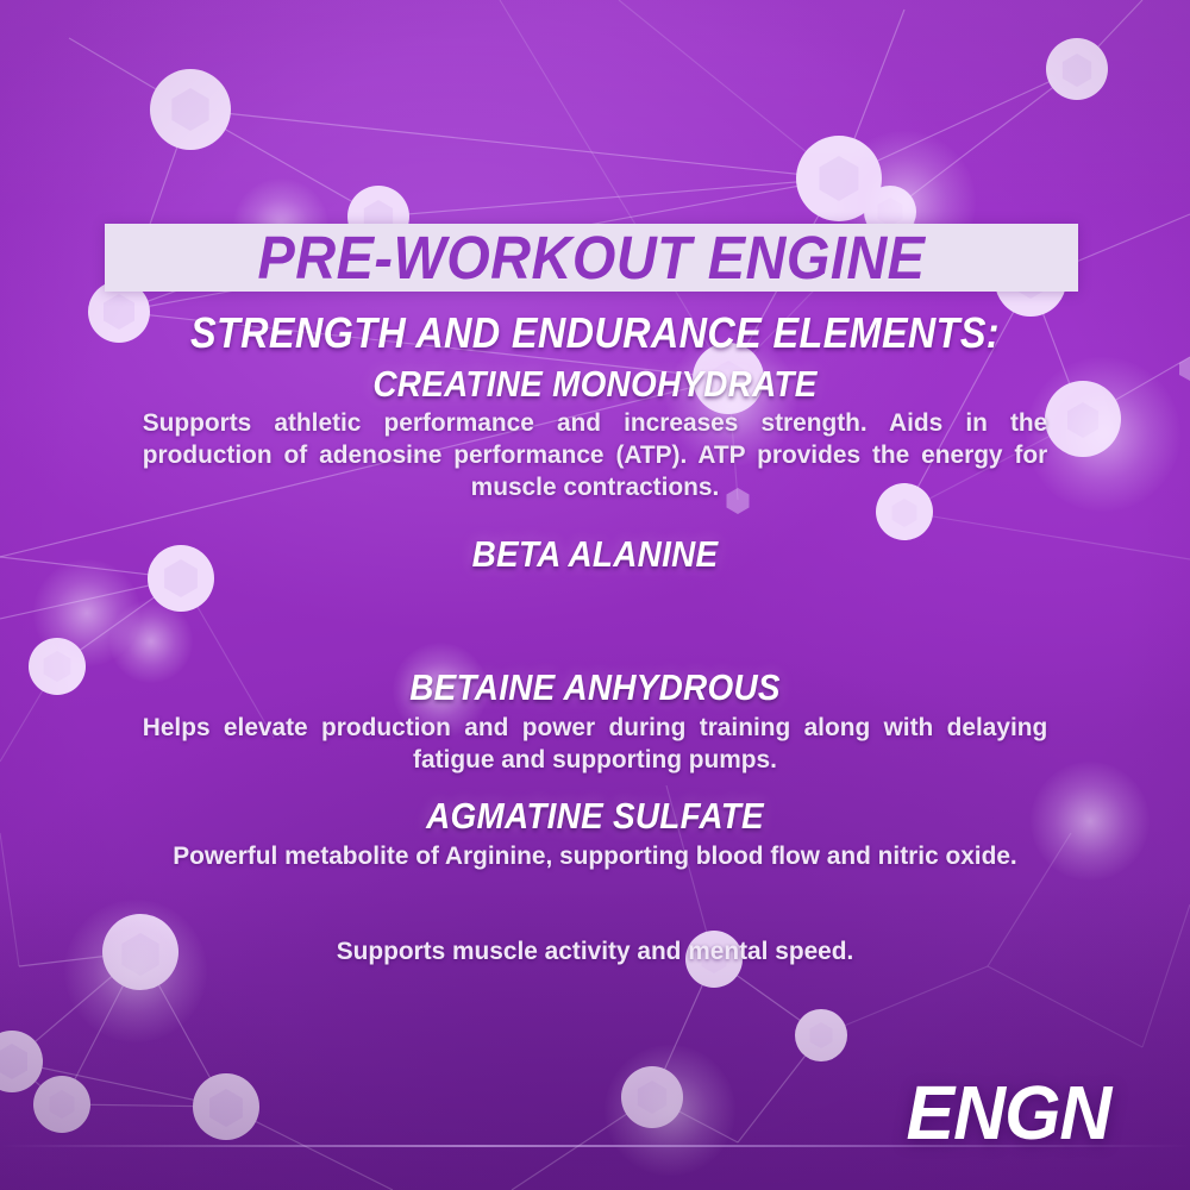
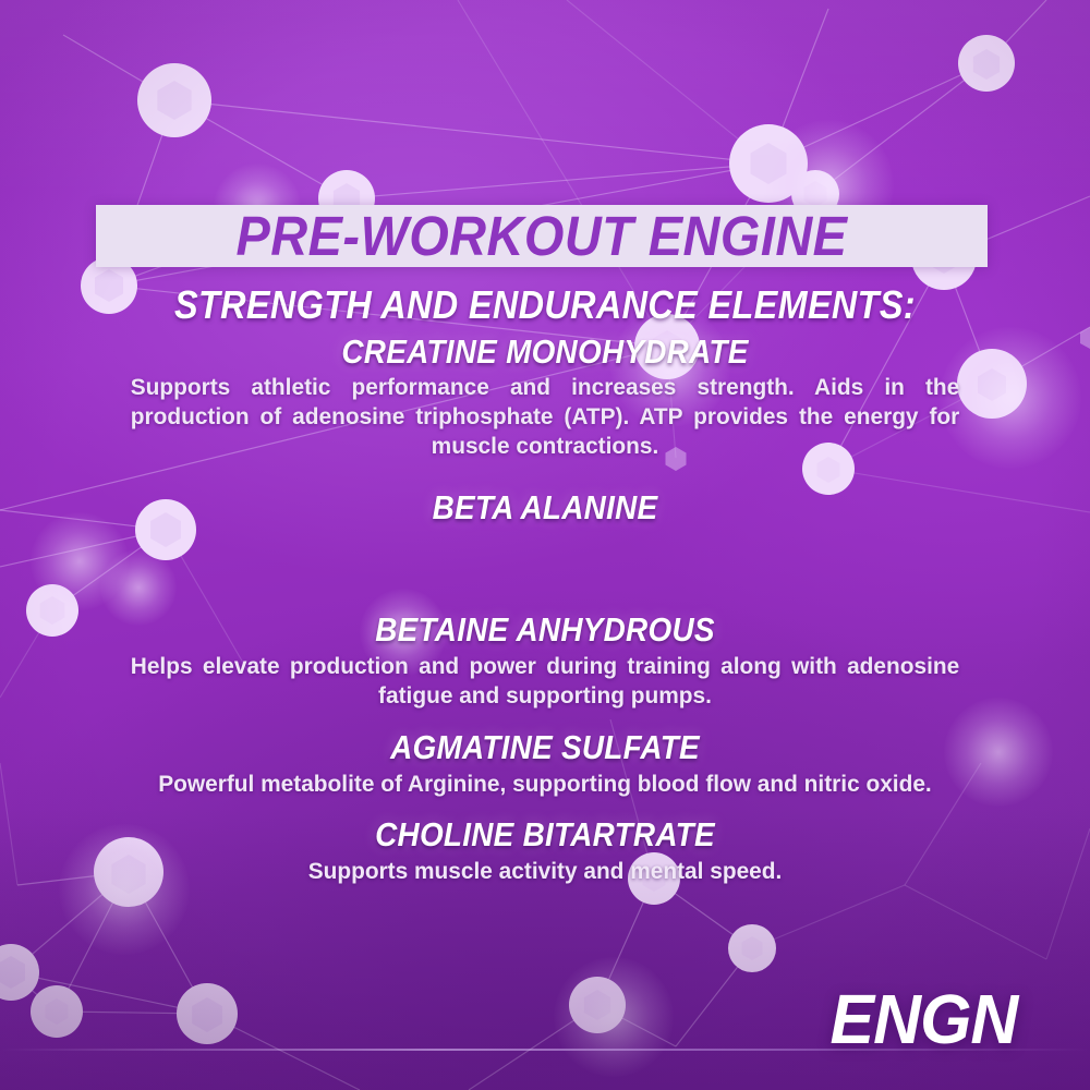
  PRE-WORKOUT ENGINE
  STRENGTH AND ENDURANCE ELEMENTS:
  CREATINE MONOHYDRATE
- Supports athletic performance and increases strength. Aids in the production of adenosine performance (ATP). ATP provides the energy for muscle contractions.
+ Supports athletic performance and increases strength. Aids in the production of adenosine triphosphate (ATP). ATP provides the energy for muscle contractions.
  BETA ALANINE
  BETAINE ANHYDROUS
- Helps elevate production and power during training along with delaying fatigue and supporting pumps.
+ Helps elevate production and power during training along with adenosine fatigue and supporting pumps.
  AGMATINE SULFATE
  Powerful metabolite of Arginine, supporting blood flow and nitric oxide.
+ CHOLINE BITARTRATE
  Supports muscle activity and mental speed.
  ENGN
